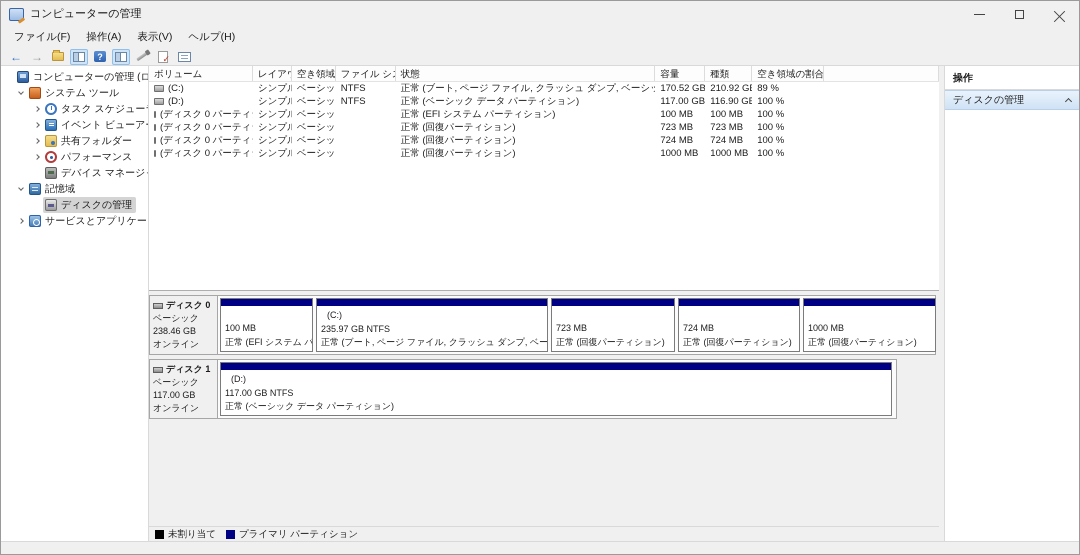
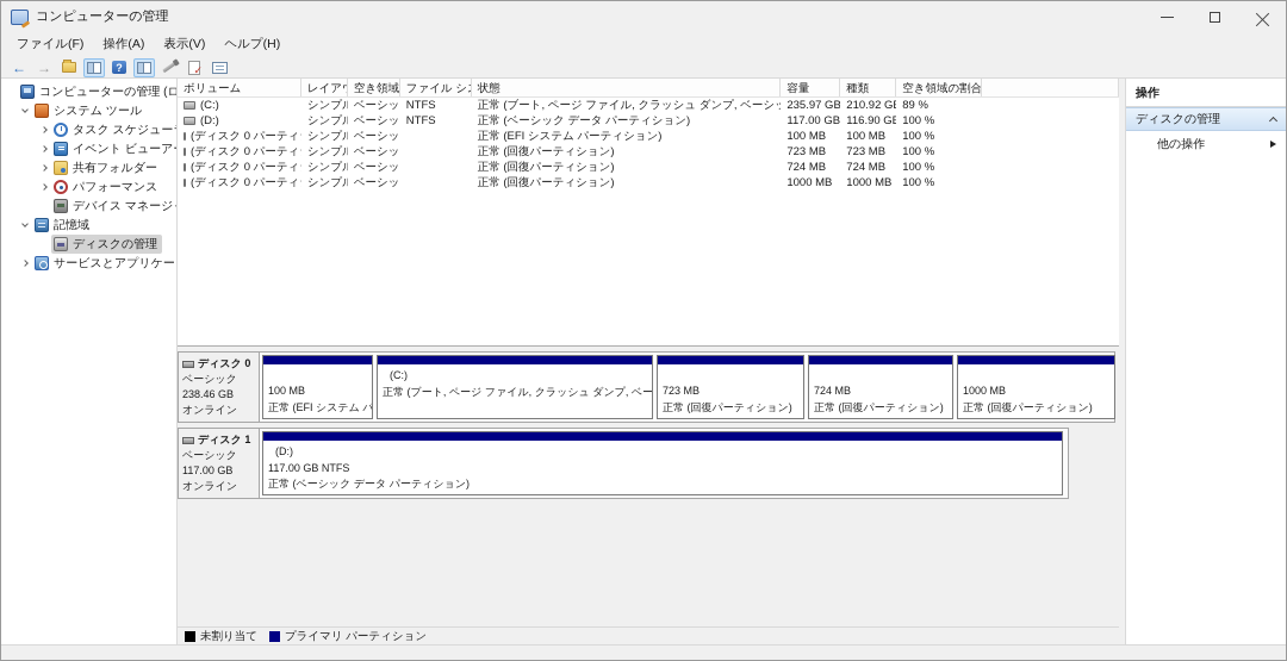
  コンピューターの管理
  ファイル(F)
  操作(A)
  表示(V)
  ヘルプ(H)
  ←
  →
  ?
  コンピューターの管理 (ロ
  システム ツール
  タスク スケジュー
  イベント ビューア
  共有フォルダー
  パフォーマンス
  デバイス マネージ
  記憶域
  ディスクの管理
  サービスとアプリケー
  ボリューム
  空き領域
  状態
  容量
  種類
  空き領域の割合
  (C:)
  シンプ
  ベーシッ
  NTFS
  正常 (ブート, ページ ファイル, クラッシュ ダンプ, ベーシッ
- 170.52 GB
+ 235.97 GB
  210.92 G
  89 %
  (D:)
  シンプ
  ベーシッ
  NTFS
  正常 (ベーシック データ パーティション)
  117.00 GB
  116.90 GB
  100 %
  シンプ
  ベーシッ
  正常 (EFI システム パーティション)
  100 MB
  100 MB
  100 %
  シンプ
  ベーシッ
  正常 (回復パーティション)
  723 MB
  723 MB
  100 %
  シンプ
  ベーシッ
  正常 (回復パーティション)
  724 MB
  724 MB
  100 %
  シンプ
  ベーシッ
  正常 (回復パーティション)
  1000 MB
  1000 MB
  100 %
  ディスク 0
  ベーシック
  238.46 GB
  オンライン
  100 MB
  (C:)
- 235.97 GB NTFS
  723 MB
  正常 (回復パーティション)
  724 MB
  正常 (回復パーティション)
  1000 MB
  正常 (回復パーティション)
  ディスク 1
  ベーシック
  117.00 GB
  オンライン
  (D:)
  117.00 GB NTFS
  正常 (ベーシック データ パーティション)
  未割り当て
  プライマリ パーティション
  操作
  ディスクの管理
+ 他の操作
